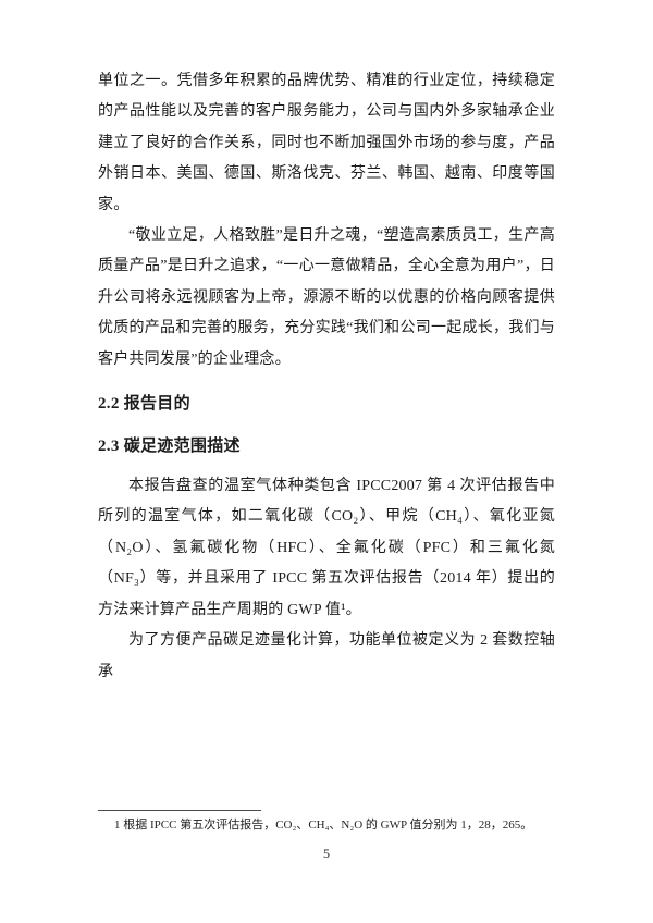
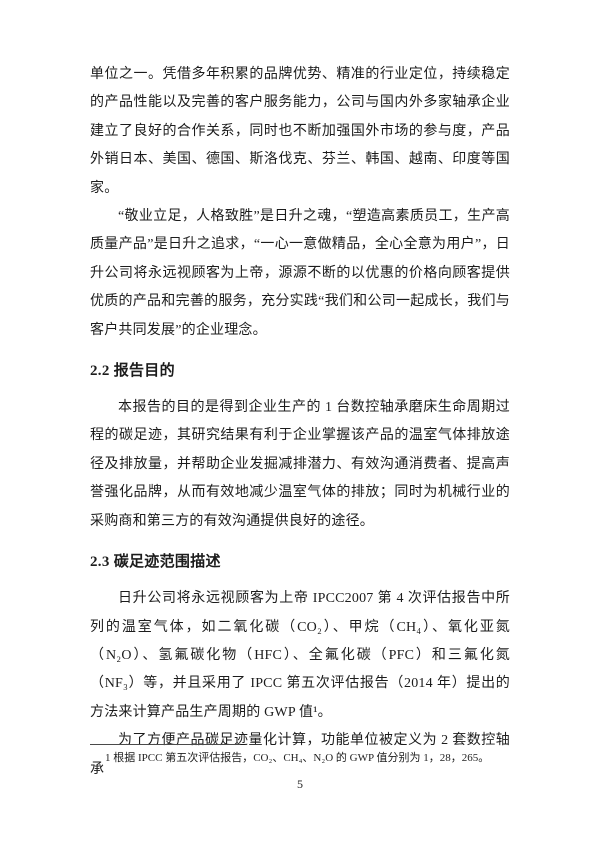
  单位之一。凭借多年积累的品牌优势、精准的行业定位，持续稳定的产品性能以及完善的客户服务能力，公司与国内外多家轴承企业建立了良好的合作关系，同时也不断加强国外市场的参与度，产品外销日本、美国、德国、斯洛伐克、芬兰、韩国、越南、印度等国家。
  “敬业立足，人格致胜”是日升之魂，“塑造高素质员工，生产高质量产品”是日升之追求，“一心一意做精品，全心全意为用户”，日升公司将永远视顾客为上帝，源源不断的以优惠的价格向顾客提供优质的产品和完善的服务，充分实践“我们和公司一起成长，我们与客户共同发展”的企业理念。
  2.2 报告目的
+ 本报告的目的是得到企业生产的 1 台数控轴承磨床生命周期过程的碳足迹，其研究结果有利于企业掌握该产品的温室气体排放途径及排放量，并帮助企业发掘减排潜力、有效沟通消费者、提高声誉强化品牌，从而有效地减少温室气体的排放；同时为机械行业的采购商和第三方的有效沟通提供良好的途径。
  2.3 碳足迹范围描述
- 本报告盘查的温室气体种类包含 IPCC2007 第 4 次评估报告中所列的温室气体，如二氧化碳（CO₂）、甲烷（CH₄）、氧化亚氮（N₂O）、氢氟碳化物（HFC）、全氟化碳（PFC）和三氟化氮（NF₃）等，并且采用了 IPCC 第五次评估报告（2014 年）提出的方法来计算产品生产周期的 GWP 值¹。
+ 日升公司将永远视顾客为上帝 IPCC2007 第 4 次评估报告中所列的温室气体，如二氧化碳（CO₂）、甲烷（CH₄）、氧化亚氮（N₂O）、氢氟碳化物（HFC）、全氟化碳（PFC）和三氟化氮（NF₃）等，并且采用了 IPCC 第五次评估报告（2014 年）提出的方法来计算产品生产周期的 GWP 值¹。
  为了方便产品碳足迹量化计算，功能单位被定义为 2 套数控轴承
  1 根据 IPCC 第五次评估报告，CO₂、CH₄、N₂O 的 GWP 值分别为 1，28，265。
  5
